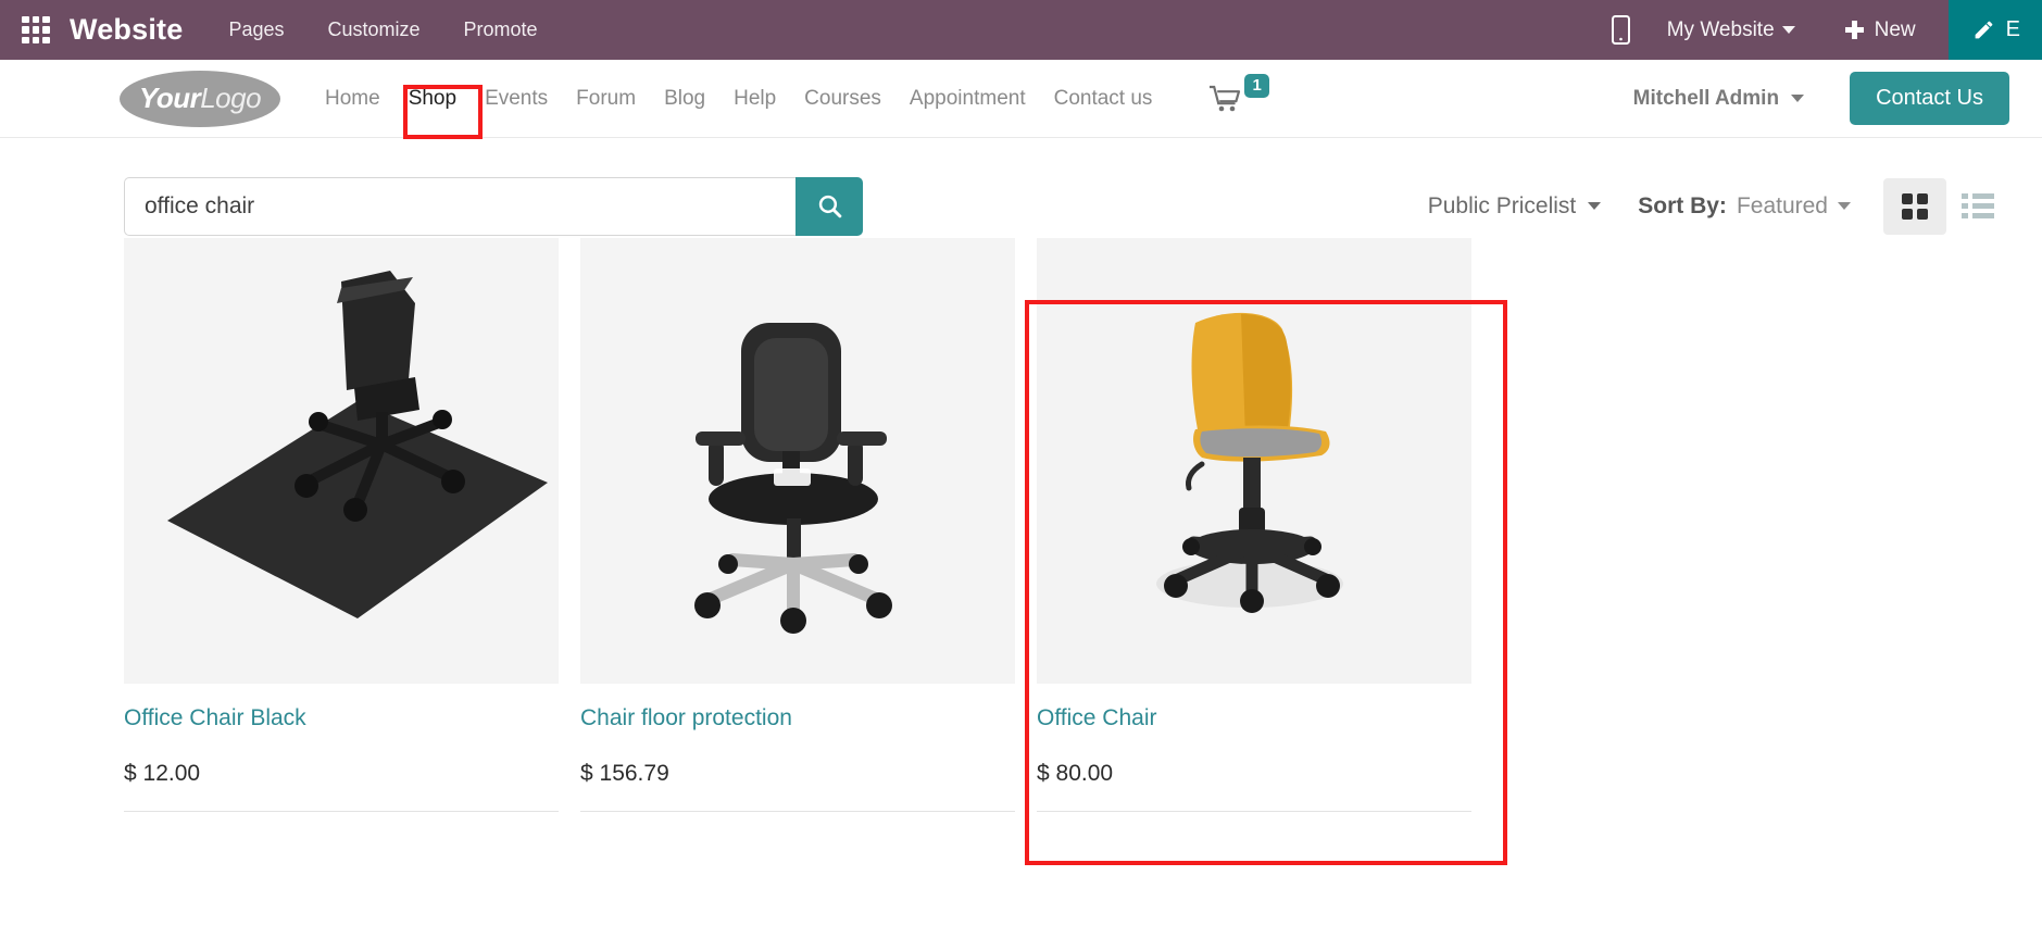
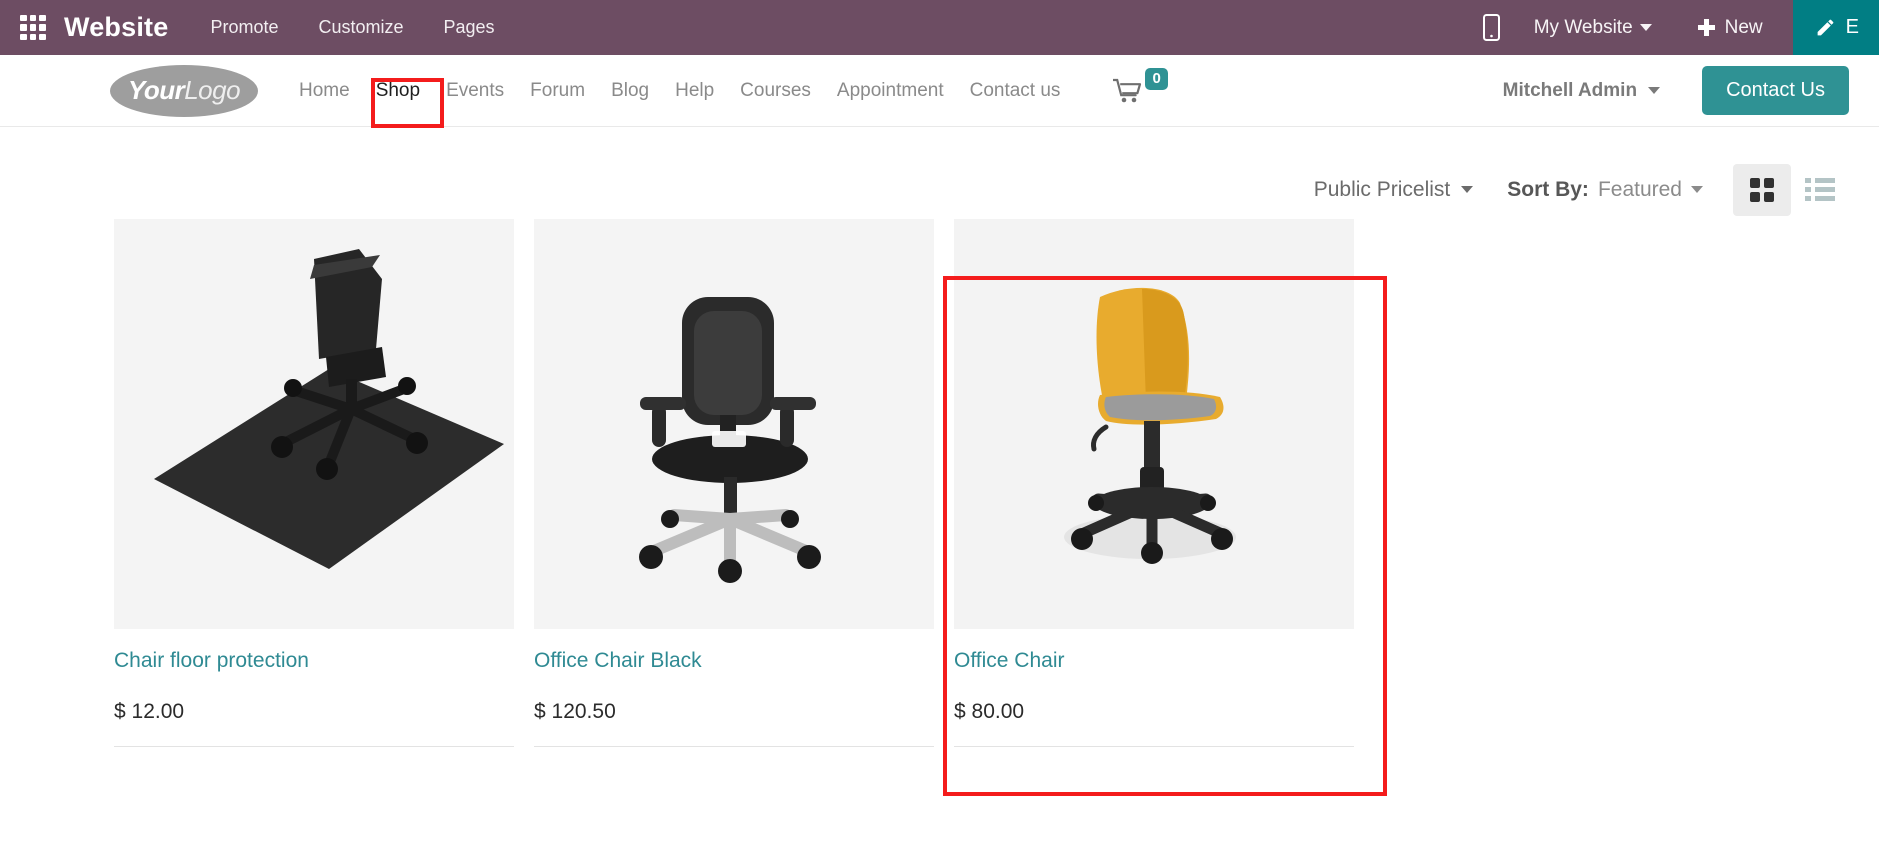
  Website
- Pages
+ Promote
  Customize
- Promote
+ Pages
  My Website
  New
  E
  Your
  Logo
  Home
  Shop
  Events
  Forum
  Blog
  Help
  Courses
  Appointment
  Contact us
- 1
+ 0
  Mitchell Admin
  Contact Us
- office chair
  Public Pricelist
  Sort By:
  Featured
- Office Chair Black
+ Chair floor protection
  $ 12.00
- Chair floor protection
+ Office Chair Black
- $ 156.79
+ $ 120.50
  Office Chair
  $ 80.00
